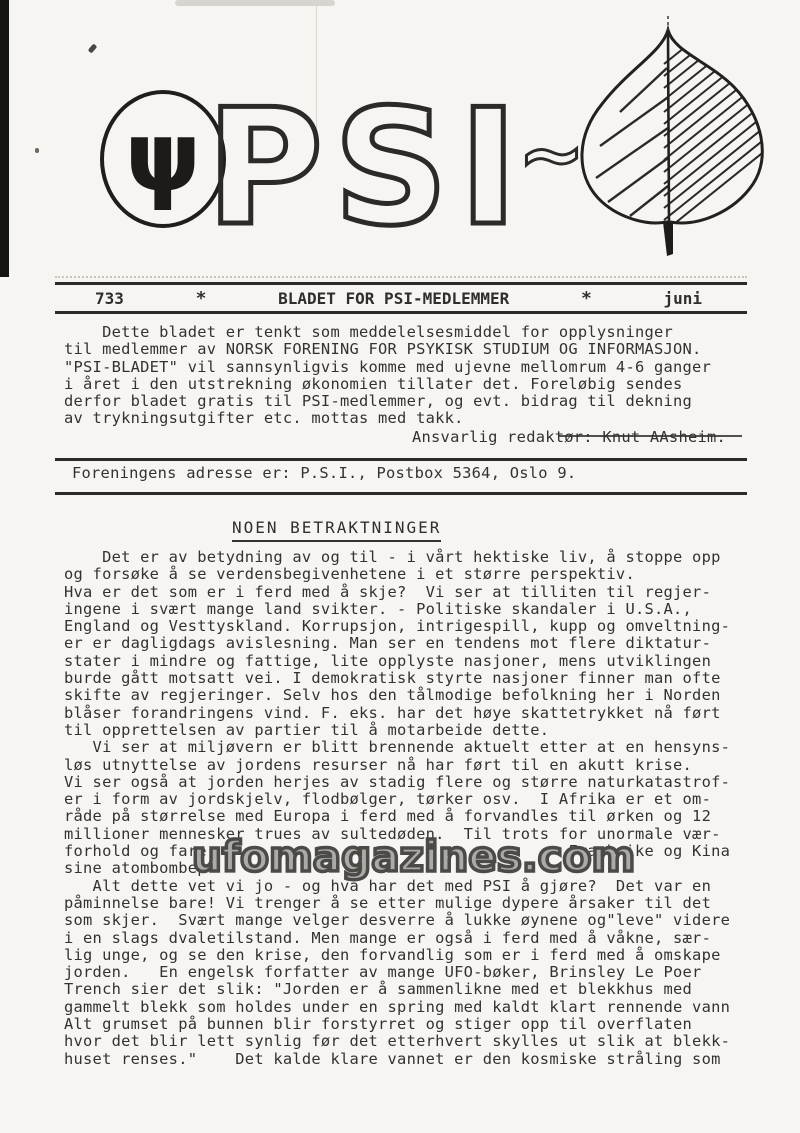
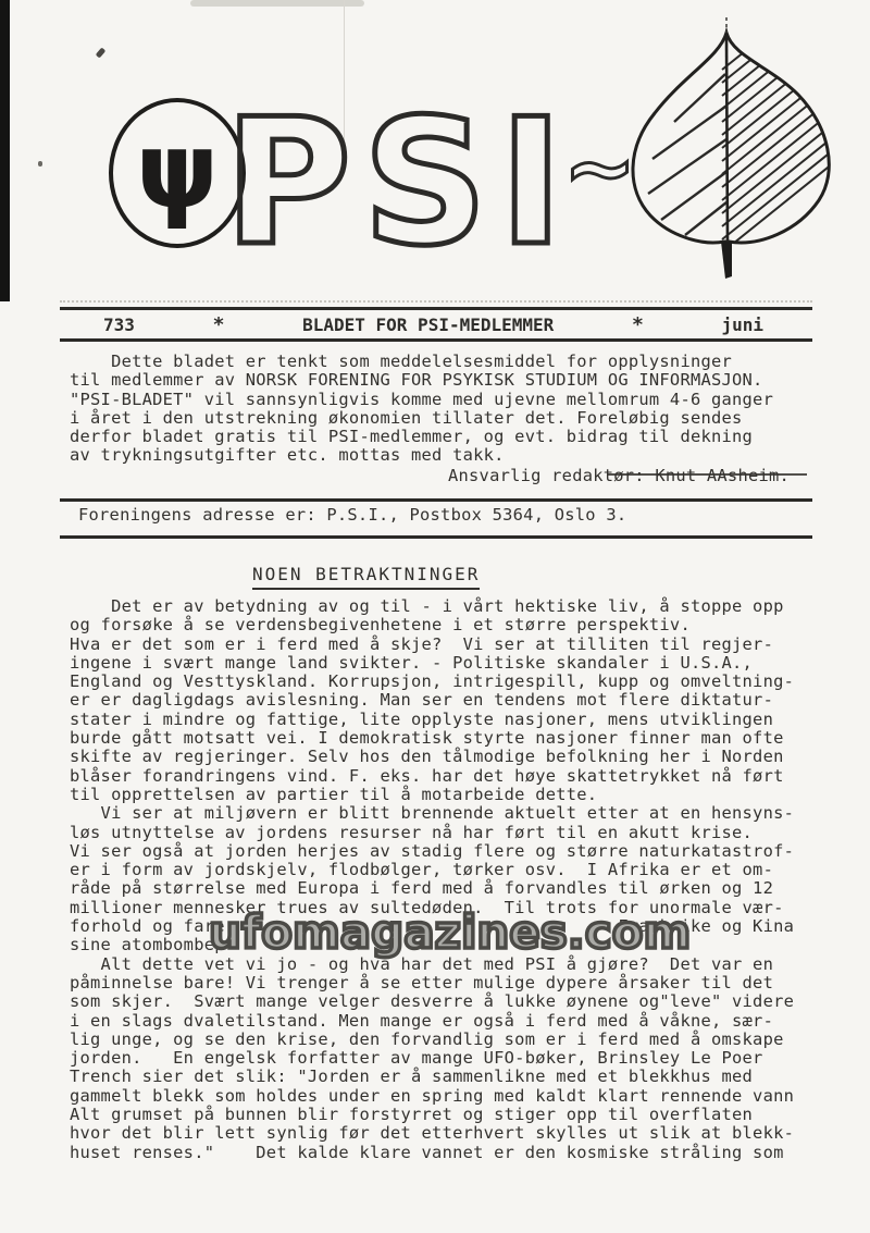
  ψ
  PSI
  ~
  733
  *
  BLADET FOR PSI-MEDLEMMER
  *
  juni
  Dette bladet er tenkt som meddelelsesmiddel for opplysninger
  til medlemmer av NORSK FORENING FOR PSYKISK STUDIUM OG INFORMASJON.
  "PSI-BLADET" vil sannsynligvis komme med ujevne mellomrum 4-6 ganger
  i året i den utstrekning økonomien tillater det. Foreløbig sendes
  derfor bladet gratis til PSI-medlemmer, og evt. bidrag til dekning
  av trykningsutgifter etc. mottas med takk.
  Ansvarlig redaktør: Knut AAsheim.
- Foreningens adresse er: P.S.I., Postbox 5364, Oslo 9.
+ Foreningens adresse er: P.S.I., Postbox 5364, Oslo 3.
  NOEN BETRAKTNINGER
  Det er av betydning av og til - i vårt hektiske liv, å stoppe opp
  og forsøke å se verdensbegivenhetene i et større perspektiv.
  Hva er det som er i ferd med å skje? Vi ser at tilliten til regjer-
  ingene i svært mange land svikter. - Politiske skandaler i U.S.A.,
  England og Vesttyskland. Korrupsjon, intrigespill, kupp og omveltning-
  er er dagligdags avislesning. Man ser en tendens mot flere diktatur-
  stater i mindre og fattige, lite opplyste nasjoner, mens utviklingen
  burde gått motsatt vei. I demokratisk styrte nasjoner finner man ofte
  skifte av regjeringer. Selv hos den tålmodige befolkning her i Norden
  blåser forandringens vind. F. eks. har det høye skattetrykket nå ført
  til opprettelsen av partier til å motarbeide dette.
  Vi ser at miljøvern er blitt brennende aktuelt etter at en hensyns-
  løs utnyttelse av jordens resurser nå har ført til en akutt krise.
  Vi ser også at jorden herjes av stadig flere og større naturkatastrof-
  er i form av jordskjelv, flodbølger, tørker osv. I Afrika er et om-
  råde på størrelse med Europa i ferd med å forvandles til ørken og 12
  millioner mennesker trues av sultedøden. Til trots for unormale vær-
  forhold og fare Frankrike og Kina
  sine atombombep
  Alt dette vet vi jo - og hva har det med PSI å gjøre? Det var en
  påminnelse bare! Vi trenger å se etter mulige dypere årsaker til det
  som skjer. Svært mange velger desverre å lukke øynene og"leve" videre
  i en slags dvaletilstand. Men mange er også i ferd med å våkne, sær-
  lig unge, og se den krise, den forvandlig som er i ferd med å omskape
  jorden. En engelsk forfatter av mange UFO-bøker, Brinsley Le Poer
  Trench sier det slik: "Jorden er å sammenlikne med et blekkhus med
  gammelt blekk som holdes under en spring med kaldt klart rennende vann
  Alt grumset på bunnen blir forstyrret og stiger opp til overflaten
  hvor det blir lett synlig før det etterhvert skylles ut slik at blekk-
  huset renses." Det kalde klare vannet er den kosmiske stråling som
  ufomagazines.com
